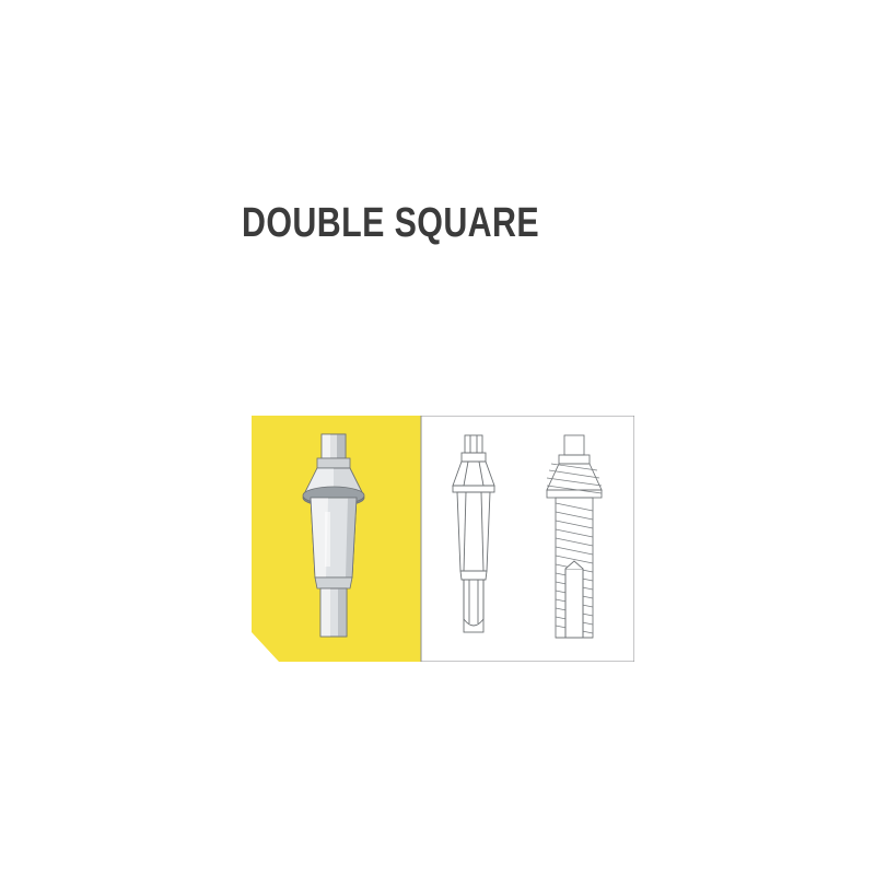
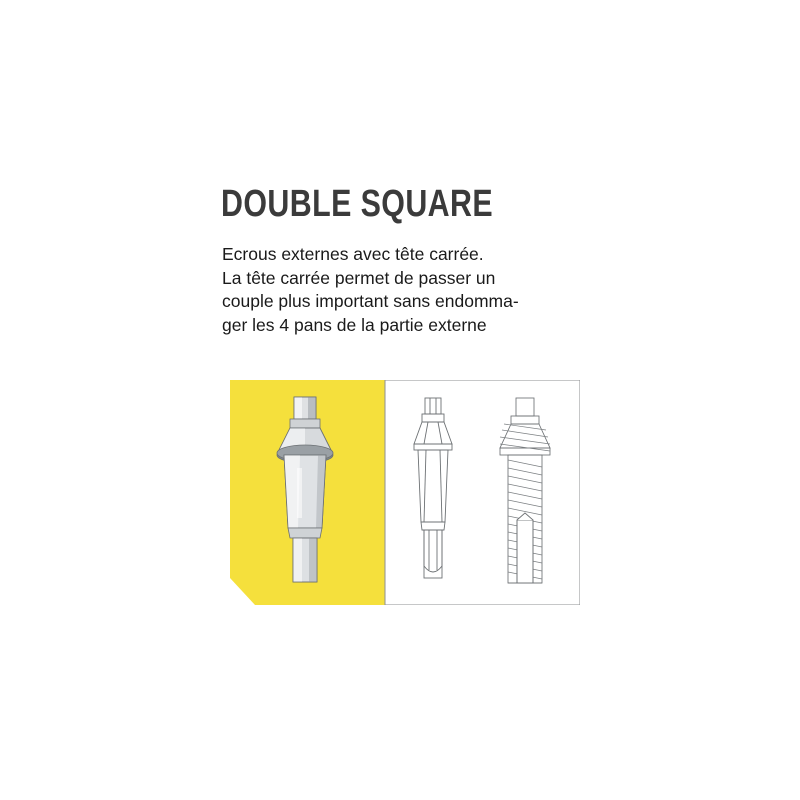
  DOUBLE SQUARE
+ Ecrous externes avec tête carrée.
+ La tête carrée permet de passer un
+ couple plus important sans endomma-
+ ger les 4 pans de la partie externe
